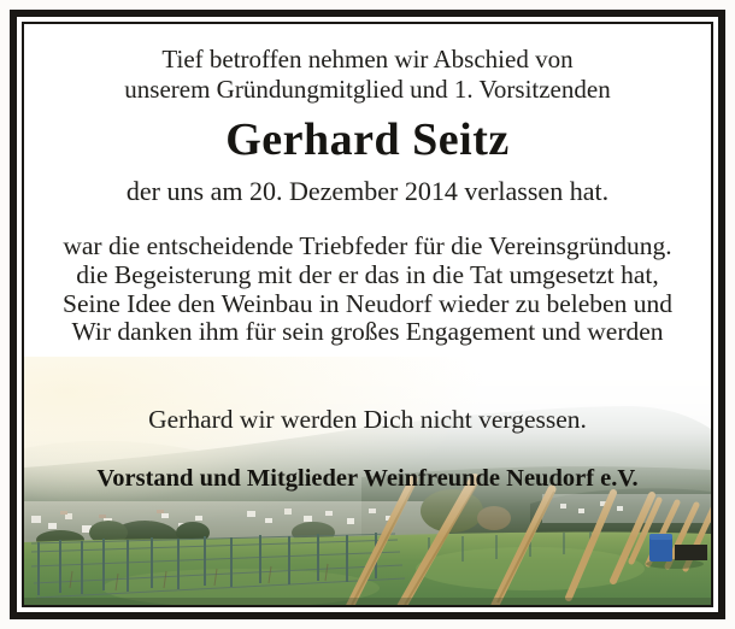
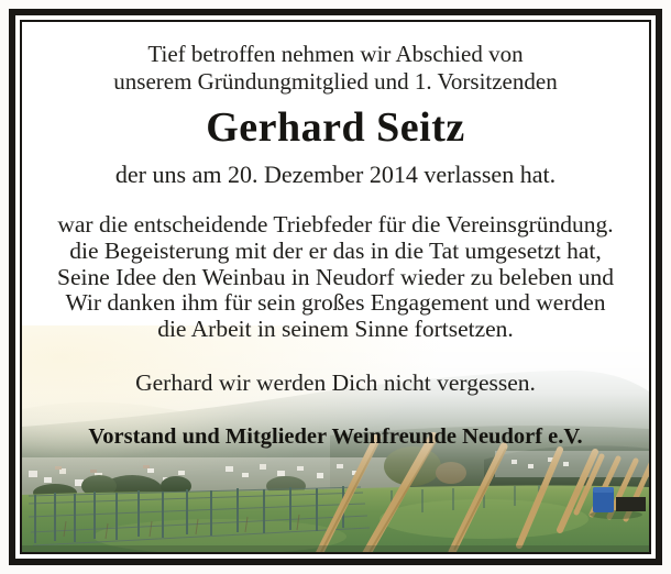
  Tief betroffen nehmen wir Abschied von
  unserem Gründungmitglied und 1. Vorsitzenden
  Gerhard Seitz
  der uns am 20. Dezember 2014 verlassen hat.
  war die entscheidende Triebfeder für die Vereinsgründung.
  die Begeisterung mit der er das in die Tat umgesetzt hat,
  Seine Idee den Weinbau in Neudorf wieder zu beleben und
  Wir danken ihm für sein großes Engagement und werden
+ die Arbeit in seinem Sinne fortsetzen.
  Gerhard wir werden Dich nicht vergessen.
  Vorstand und Mitglieder Weinfreunde Neudorf e.V.
